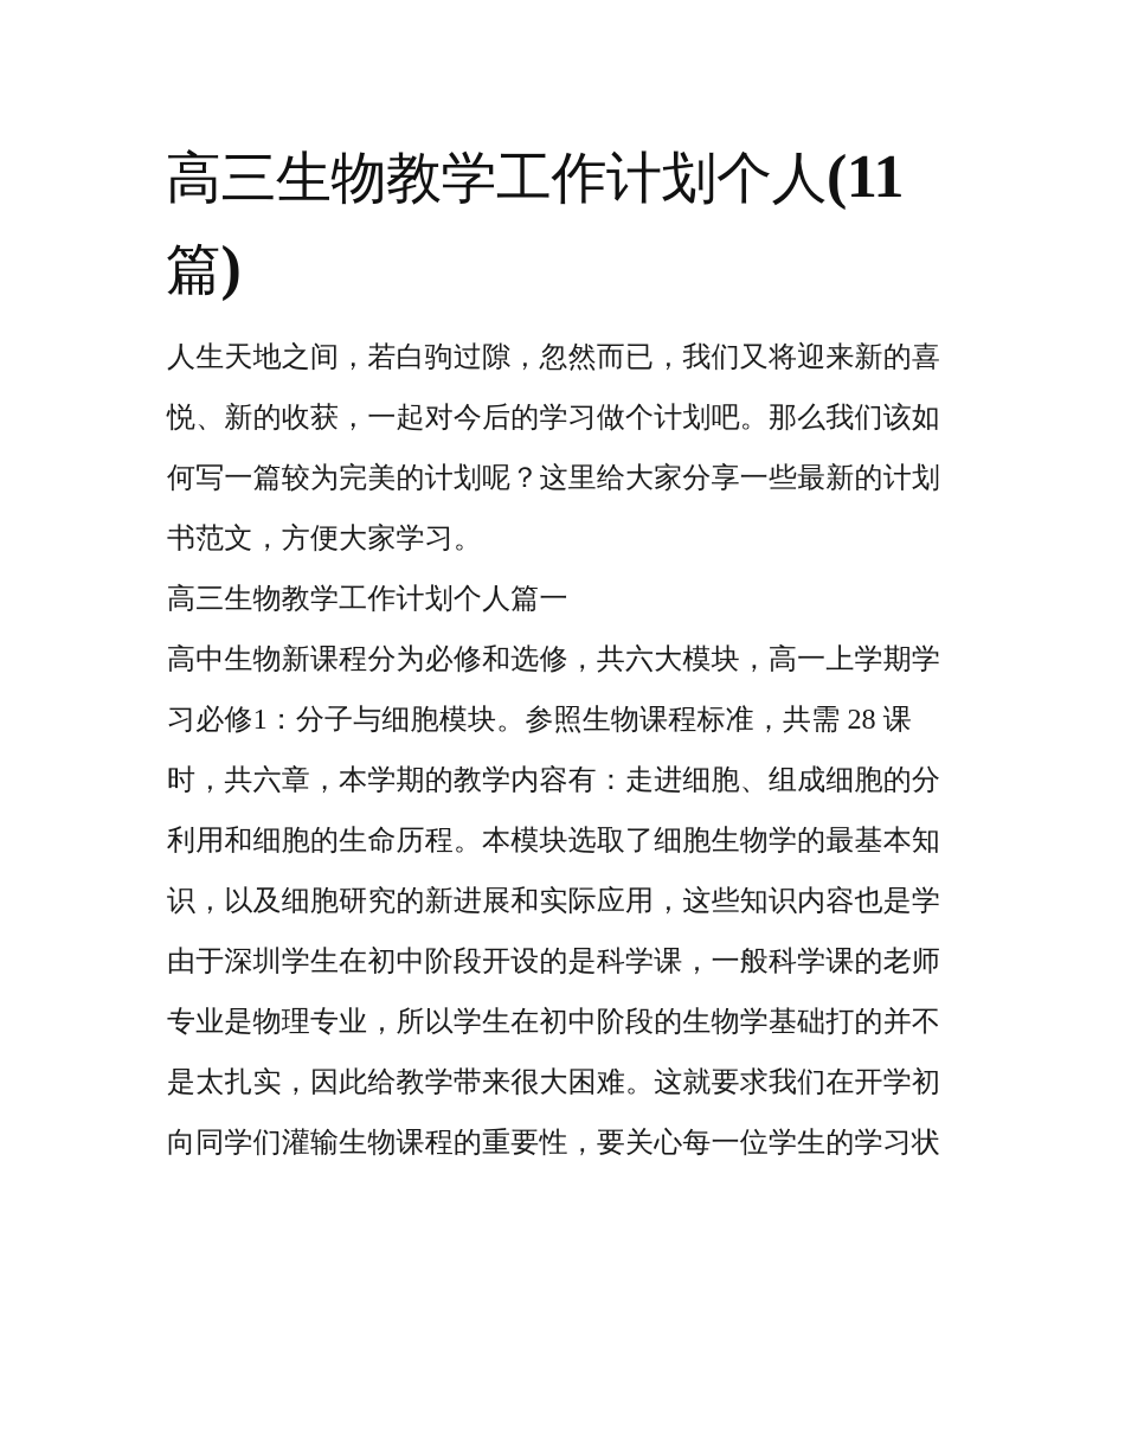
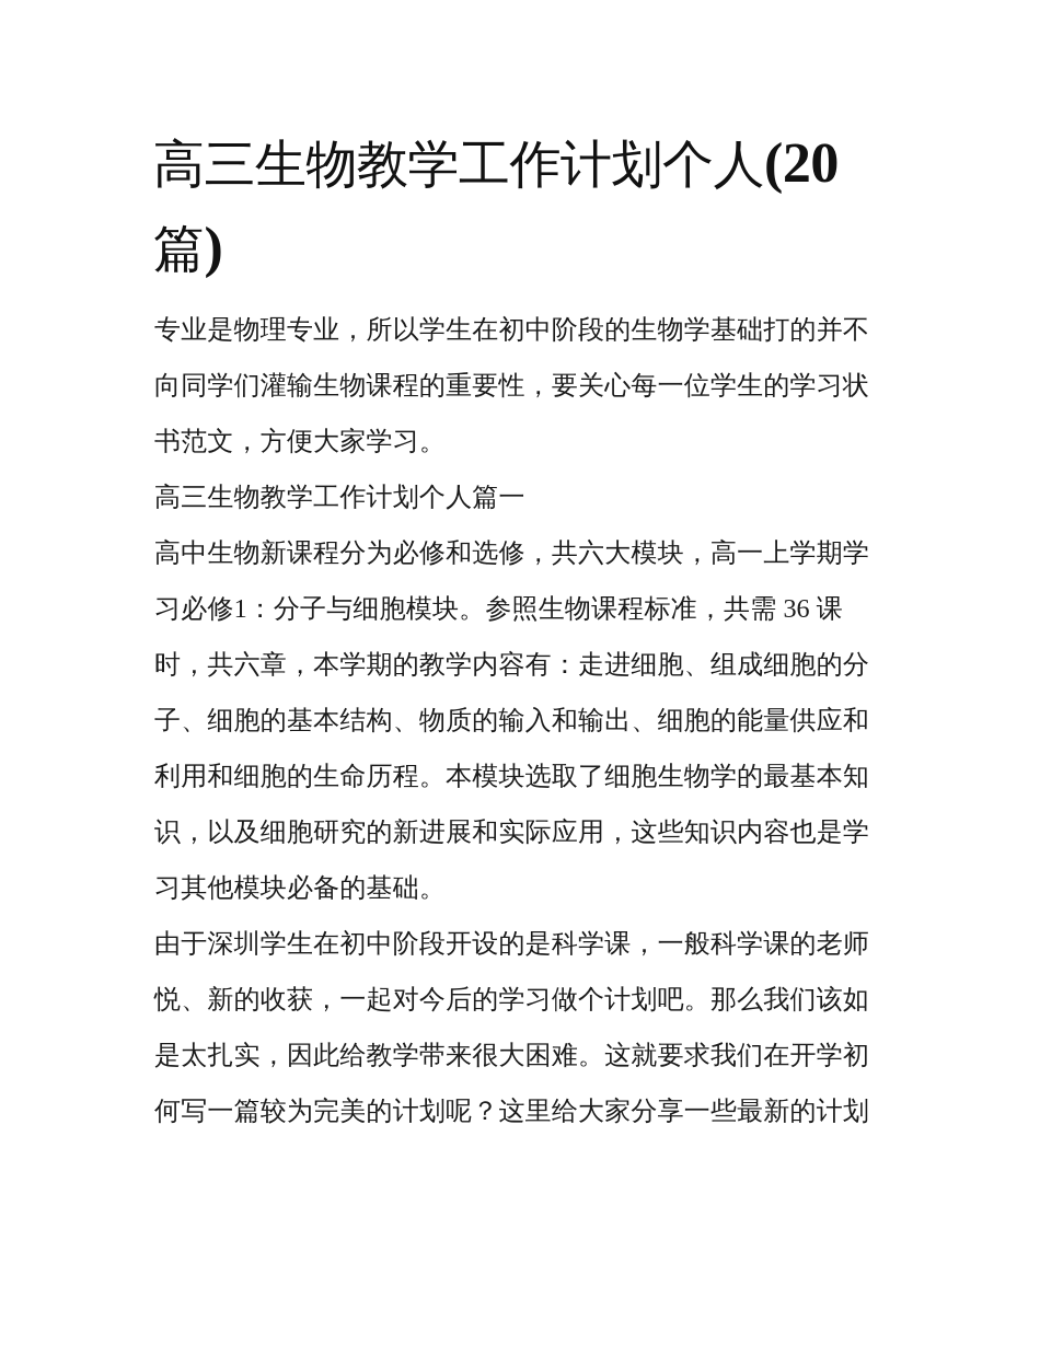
- 高三生物教学工作计划个人(11
+ 高三生物教学工作计划个人(20
  篇)
- 人生天地之间，若白驹过隙，忽然而已，我们又将迎来新的喜
- 悦、新的收获，一起对今后的学习做个计划吧。那么我们该如
+ 专业是物理专业，所以学生在初中阶段的生物学基础打的并不
- 何写一篇较为完美的计划呢？这里给大家分享一些最新的计划
+ 向同学们灌输生物课程的重要性，要关心每一位学生的学习状
  书范文，方便大家学习。
  高三生物教学工作计划个人篇一
  高中生物新课程分为必修和选修，共六大模块，高一上学期学
- 习必修1：分子与细胞模块。参照生物课程标准，共需 28 课
+ 习必修1：分子与细胞模块。参照生物课程标准，共需 36 课
  时，共六章，本学期的教学内容有：走进细胞、组成细胞的分
+ 子、细胞的基本结构、物质的输入和输出、细胞的能量供应和
  利用和细胞的生命历程。本模块选取了细胞生物学的最基本知
  识，以及细胞研究的新进展和实际应用，这些知识内容也是学
+ 习其他模块必备的基础。
  由于深圳学生在初中阶段开设的是科学课，一般科学课的老师
- 专业是物理专业，所以学生在初中阶段的生物学基础打的并不
+ 悦、新的收获，一起对今后的学习做个计划吧。那么我们该如
  是太扎实，因此给教学带来很大困难。这就要求我们在开学初
- 向同学们灌输生物课程的重要性，要关心每一位学生的学习状
+ 何写一篇较为完美的计划呢？这里给大家分享一些最新的计划
